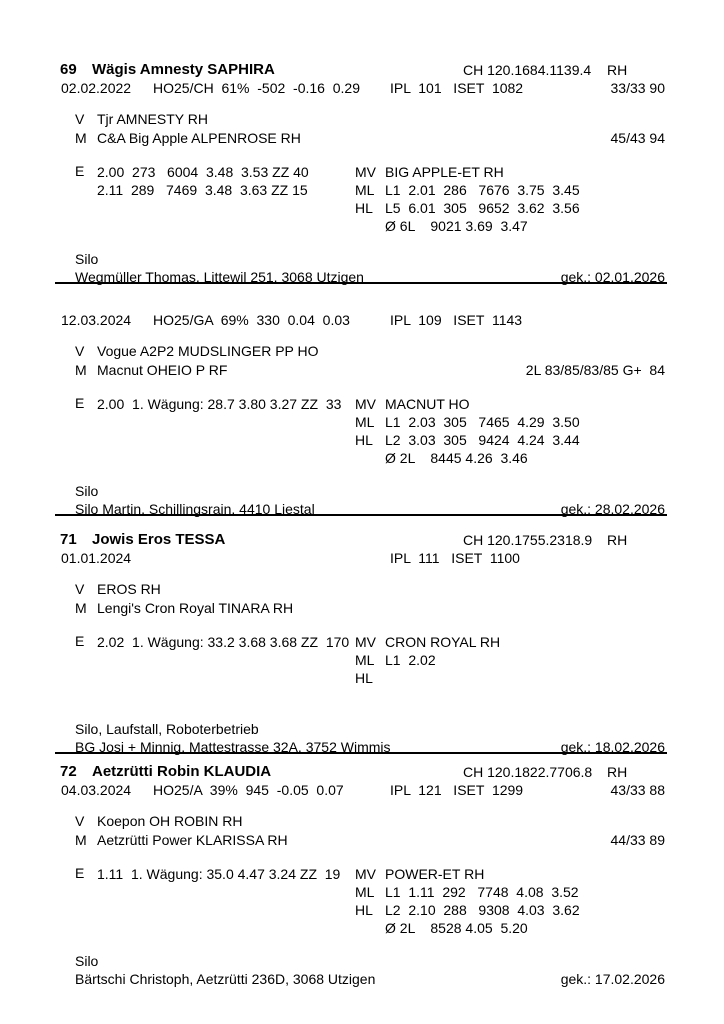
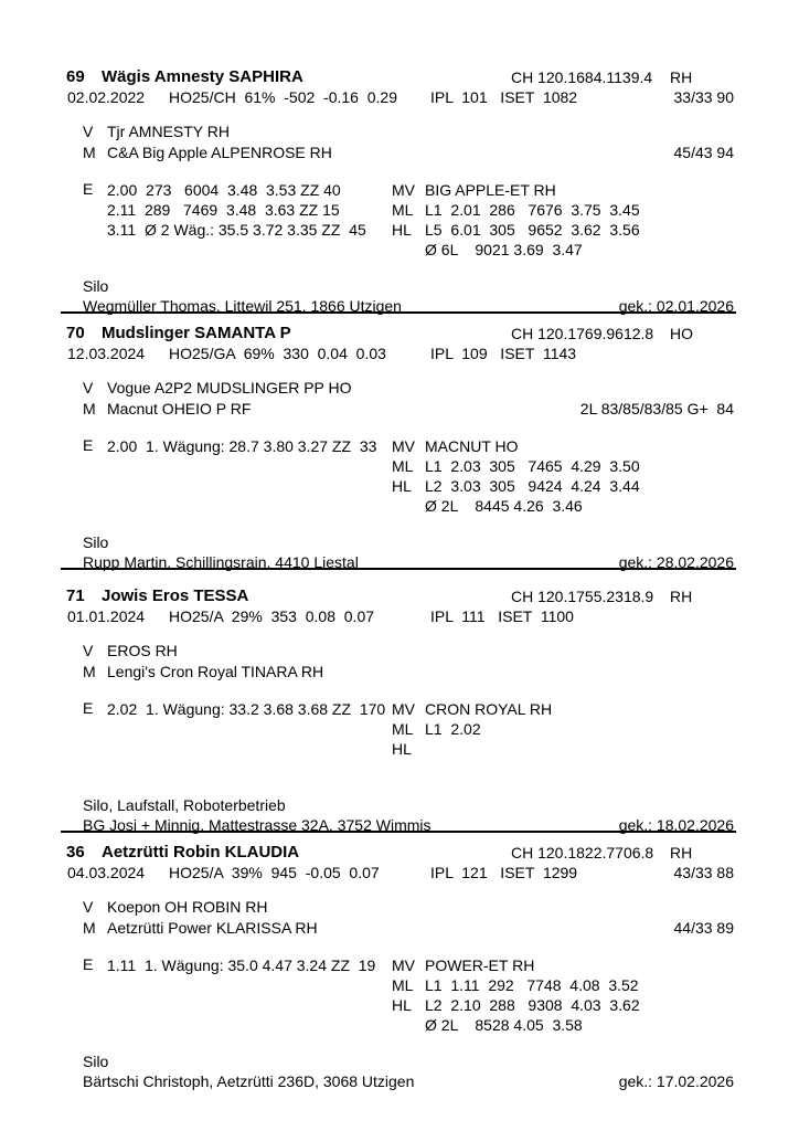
  69
  Wägis Amnesty SAPHIRA
  CH 120.1684.1139.4
  RH
  02.02.2022
  HO25/CH 61% -502 -0.16 0.29
  IPL 101 ISET 1082
  33/33 90
  V
  Tjr AMNESTY RH
  M
  C&A Big Apple ALPENROSE RH
  45/43 94
  E
  2.00 273 6004 3.48 3.53 ZZ 40
  2.11 289 7469 3.48 3.63 ZZ 15
+ 3.11 Ø 2 Wäg.: 35.5 3.72 3.35 ZZ 45
  MV
  BIG APPLE-ET RH
  ML
  L1 2.01 286 7676 3.75 3.45
  HL
  L5 6.01 305 9652 3.62 3.56
  Ø 6L 9021 3.69 3.47
  Silo
- Wegmüller Thomas, Littewil 251, 3068 Utzigen
+ Wegmüller Thomas, Littewil 251, 1866 Utzigen
  gek.: 02.01.2026
+ 70
+ Mudslinger SAMANTA P
+ CH 120.1769.9612.8
+ HO
  12.03.2024
  HO25/GA 69% 330 0.04 0.03
  IPL 109 ISET 1143
  V
  Vogue A2P2 MUDSLINGER PP HO
  M
  Macnut OHEIO P RF
  2L 83/85/83/85 G+ 84
  E
  2.00 1. Wägung: 28.7 3.80 3.27 ZZ 33
  MV
  MACNUT HO
  ML
  L1 2.03 305 7465 4.29 3.50
  HL
  L2 3.03 305 9424 4.24 3.44
  Ø 2L 8445 4.26 3.46
  Silo
- Silo Martin, Schillingsrain, 4410 Liestal
+ Rupp Martin, Schillingsrain, 4410 Liestal
  gek.: 28.02.2026
  71
  Jowis Eros TESSA
  CH 120.1755.2318.9
  RH
  01.01.2024
+ HO25/A 29% 353 0.08 0.07
  IPL 111 ISET 1100
  V
  EROS RH
  M
  Lengi's Cron Royal TINARA RH
  E
  2.02 1. Wägung: 33.2 3.68 3.68 ZZ 170
  MV
  CRON ROYAL RH
  ML
  L1 2.02
  HL
  Silo, Laufstall, Roboterbetrieb
  BG Josi + Minnig, Mattestrasse 32A, 3752 Wimmis
  gek.: 18.02.2026
- 72
+ 36
  Aetzrütti Robin KLAUDIA
  CH 120.1822.7706.8
  RH
  04.03.2024
  HO25/A 39% 945 -0.05 0.07
  IPL 121 ISET 1299
  43/33 88
  V
  Koepon OH ROBIN RH
  M
  Aetzrütti Power KLARISSA RH
  44/33 89
  E
  1.11 1. Wägung: 35.0 4.47 3.24 ZZ 19
  MV
  POWER-ET RH
  ML
  L1 1.11 292 7748 4.08 3.52
  HL
  L2 2.10 288 9308 4.03 3.62
- Ø 2L 8528 4.05 5.20
+ Ø 2L 8528 4.05 3.58
  Silo
  Bärtschi Christoph, Aetzrütti 236D, 3068 Utzigen
  gek.: 17.02.2026
